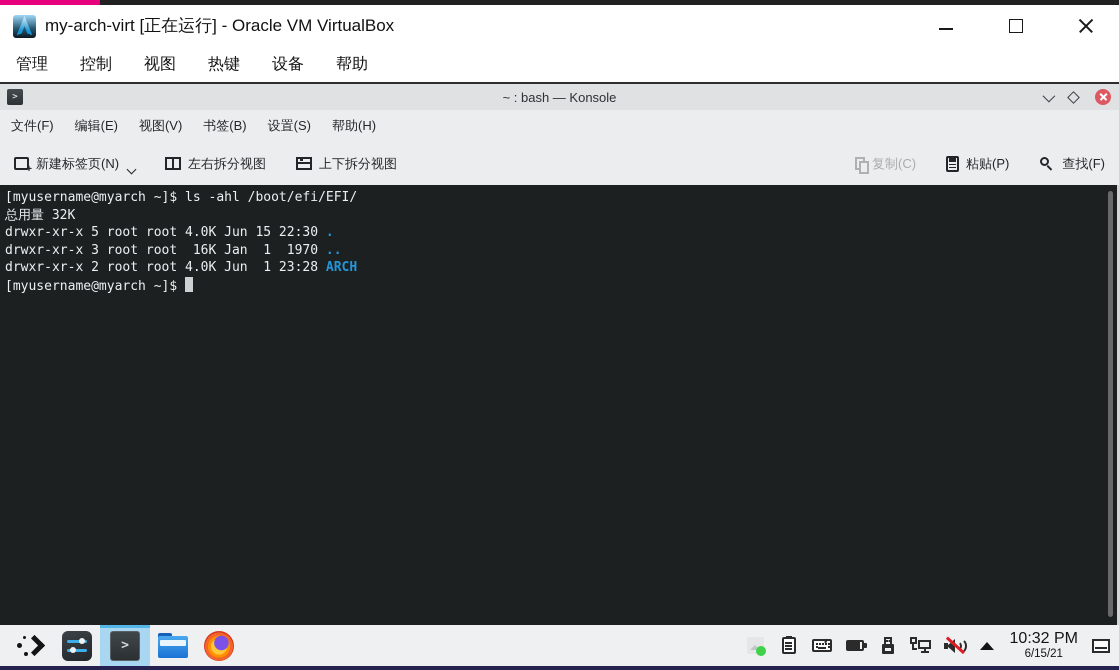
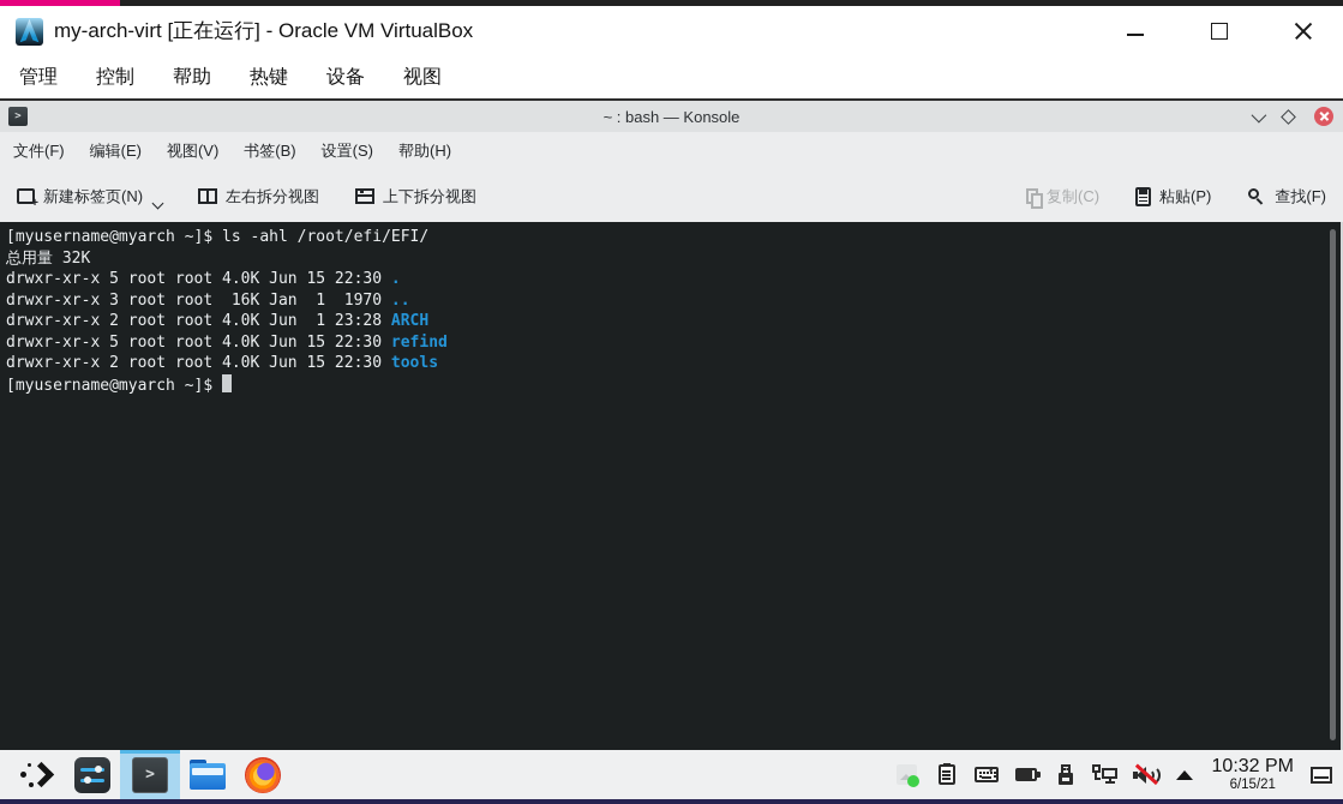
  my-arch-virt [正在运行] - Oracle VM VirtualBox
  管理
  控制
- 视图
+ 帮助
  热键
  设备
- 帮助
+ 视图
  ~ : bash — Konsole
  文件(F)
  编辑(E)
  视图(V)
  书签(B)
  设置(S)
  帮助(H)
  新建标签页(N)
  左右拆分视图
  上下拆分视图
  复制(C)
  粘贴(P)
  查找(F)
- [myusername@myarch ~]$ ls -ahl /boot/efi/EFI/
+ [myusername@myarch ~]$ ls -ahl /root/efi/EFI/
  总用量 32K
  drwxr-xr-x 5 root root 4.0K Jun 15 22:30 .
  drwxr-xr-x 3 root root 16K Jan 1 1970 ..
  drwxr-xr-x 2 root root 4.0K Jun 1 23:28 ARCH
+ drwxr-xr-x 5 root root 4.0K Jun 15 22:30 refind
+ drwxr-xr-x 2 root root 4.0K Jun 15 22:30 tools
  [myusername@myarch ~]$
  10:32 PM
  6/15/21
